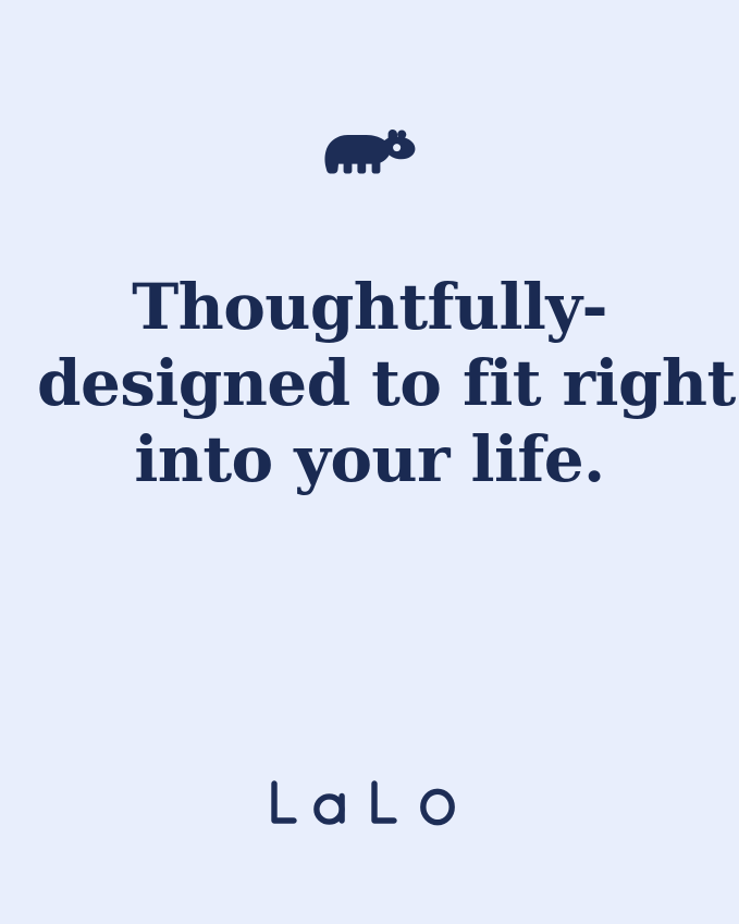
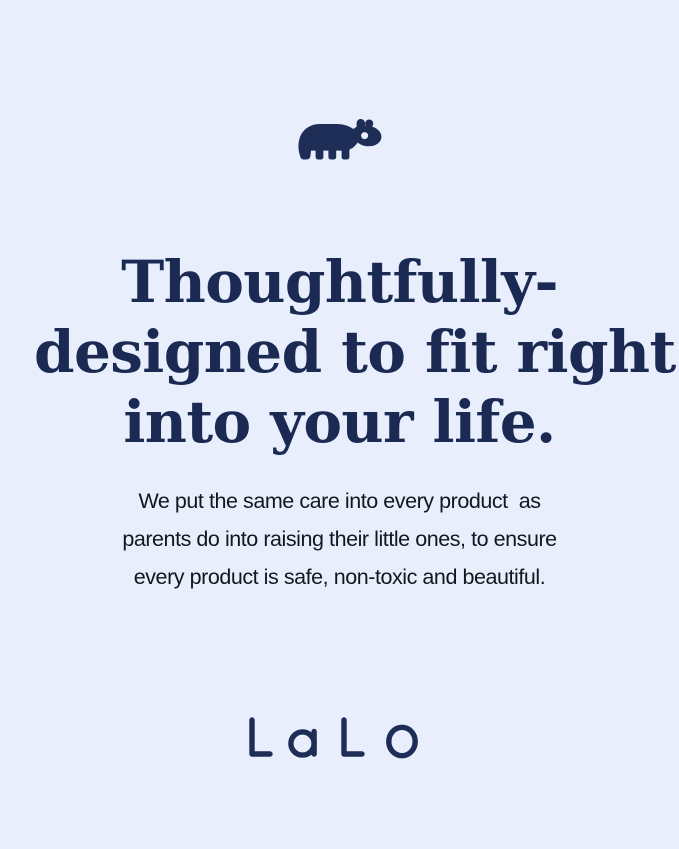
  Thoughtfully-
  designed to fit right
  into your life.
+ We put the same care into every product as
+ parents do into raising their little ones, to ensure
+ every product is safe, non-toxic and beautiful.
